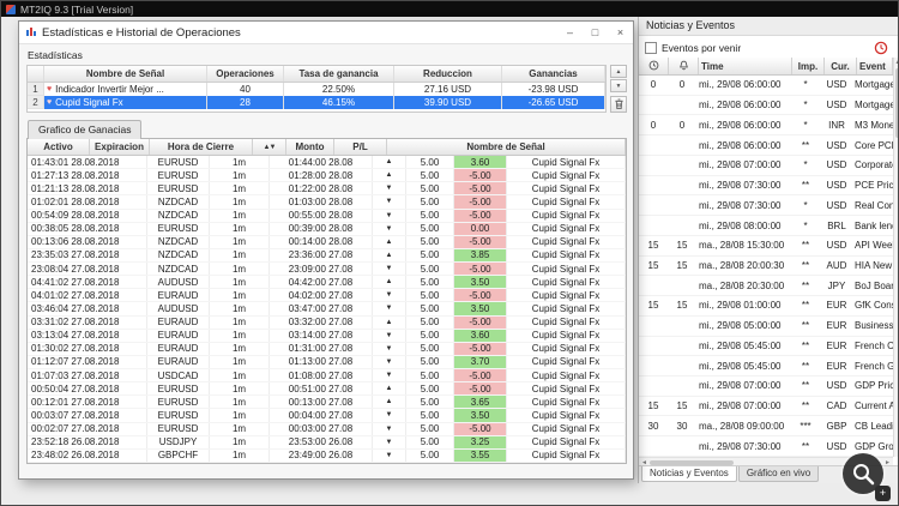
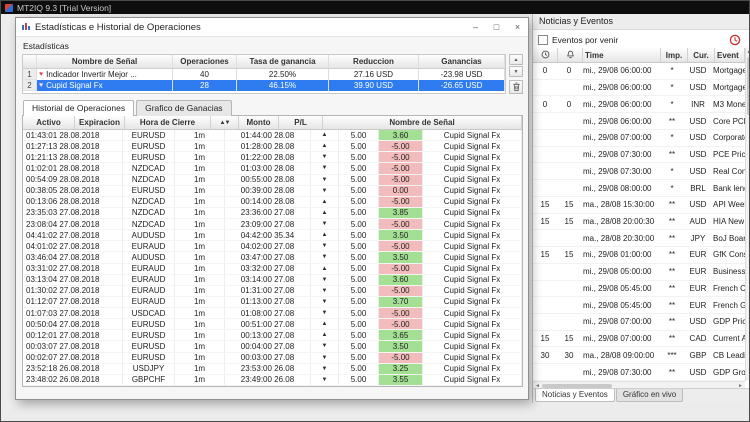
  MT2IQ 9.3 [Trial Version]
  Noticias y Eventos
  Eventos por venir
  Time
  Imp.
  Cur.
  Event
  0
  0
  mi., 29/08 06:00:00
  *
  USD
  mi., 29/08 06:00:00
  *
  USD
  0
  0
  mi., 29/08 06:00:00
  *
  INR
  mi., 29/08 06:00:00
  **
  USD
  mi., 29/08 07:00:00
  *
  USD
  mi., 29/08 07:30:00
  **
  USD
  mi., 29/08 07:30:00
  *
  USD
  mi., 29/08 08:00:00
  *
  BRL
  15
  15
  ma., 28/08 15:30:00
  **
  USD
  15
  15
  ma., 28/08 20:00:30
  **
  AUD
  ma., 28/08 20:30:00
  **
  JPY
  15
  15
  mi., 29/08 01:00:00
  **
  EUR
  mi., 29/08 05:00:00
  **
  EUR
  mi., 29/08 05:45:00
  **
  EUR
  mi., 29/08 05:45:00
  **
  EUR
  mi., 29/08 07:00:00
  **
  USD
  15
  15
  mi., 29/08 07:00:00
  **
  CAD
  30
  30
  ma., 28/08 09:00:00
  ***
  GBP
  mi., 29/08 07:30:00
  **
  USD
  Noticias y Eventos
  Gráfico en vivo
  Estadísticas e Historial de Operaciones
  –
  □
  ×
  Estadísticas
  Nombre de Señal
  Operaciones
  Tasa de ganancia
  Reduccion
  Ganancias
  1
  Indicador Invertir Mejor ...
  40
  22.50%
  27.16 USD
  -23.98 USD
  2
  Cupid Signal Fx
  28
  46.15%
  39.90 USD
  -26.65 USD
+ Historial de Operaciones
  Grafico de Ganacias
  Activo
  Expiracion
  Hora de Cierre
  Monto
  P/L
  Nombre de Señal
  01:43:01 28.08.2018
  EURUSD
  1m
  01:44:00 28.08
  5.00
  3.60
  Cupid Signal Fx
  01:27:13 28.08.2018
  EURUSD
  1m
  01:28:00 28.08
  5.00
  -5.00
  Cupid Signal Fx
  01:21:13 28.08.2018
  EURUSD
  1m
  01:22:00 28.08
  5.00
  -5.00
  Cupid Signal Fx
  01:02:01 28.08.2018
  NZDCAD
  1m
  01:03:00 28.08
  5.00
  -5.00
  Cupid Signal Fx
  00:54:09 28.08.2018
  NZDCAD
  1m
  00:55:00 28.08
  5.00
  -5.00
  Cupid Signal Fx
  00:38:05 28.08.2018
  EURUSD
  1m
  00:39:00 28.08
  5.00
  0.00
  Cupid Signal Fx
  00:13:06 28.08.2018
  NZDCAD
  1m
  00:14:00 28.08
  5.00
  -5.00
  Cupid Signal Fx
  23:35:03 27.08.2018
  NZDCAD
  1m
  23:36:00 27.08
  5.00
  3.85
  Cupid Signal Fx
  23:08:04 27.08.2018
  NZDCAD
  1m
  23:09:00 27.08
  5.00
  -5.00
  Cupid Signal Fx
  04:41:02 27.08.2018
  AUDUSD
  1m
- 04:42:00 27.08
+ 04:42:00 35.34
  5.00
  3.50
  Cupid Signal Fx
  04:01:02 27.08.2018
  EURAUD
  1m
  04:02:00 27.08
  5.00
  -5.00
  Cupid Signal Fx
  03:46:04 27.08.2018
  AUDUSD
  1m
  03:47:00 27.08
  5.00
  3.50
  Cupid Signal Fx
  03:31:02 27.08.2018
  EURAUD
  1m
  03:32:00 27.08
  5.00
  -5.00
  Cupid Signal Fx
  03:13:04 27.08.2018
  EURAUD
  1m
  03:14:00 27.08
  5.00
  3.60
  Cupid Signal Fx
  01:30:02 27.08.2018
  EURAUD
  1m
  01:31:00 27.08
  5.00
  -5.00
  Cupid Signal Fx
  01:12:07 27.08.2018
  EURAUD
  1m
  01:13:00 27.08
  5.00
  3.70
  Cupid Signal Fx
  01:07:03 27.08.2018
  USDCAD
  1m
  01:08:00 27.08
  5.00
  -5.00
  Cupid Signal Fx
  00:50:04 27.08.2018
  EURUSD
  1m
  00:51:00 27.08
  5.00
  -5.00
  Cupid Signal Fx
  00:12:01 27.08.2018
  EURUSD
  1m
  00:13:00 27.08
  5.00
  3.65
  Cupid Signal Fx
  00:03:07 27.08.2018
  EURUSD
  1m
  00:04:00 27.08
  5.00
  3.50
  Cupid Signal Fx
  00:02:07 27.08.2018
  EURUSD
  1m
  00:03:00 27.08
  5.00
  -5.00
  Cupid Signal Fx
  23:52:18 26.08.2018
  USDJPY
  1m
  23:53:00 26.08
  5.00
  3.25
  Cupid Signal Fx
  23:48:02 26.08.2018
  GBPCHF
  1m
  23:49:00 26.08
  5.00
  3.55
  Cupid Signal Fx
- +
